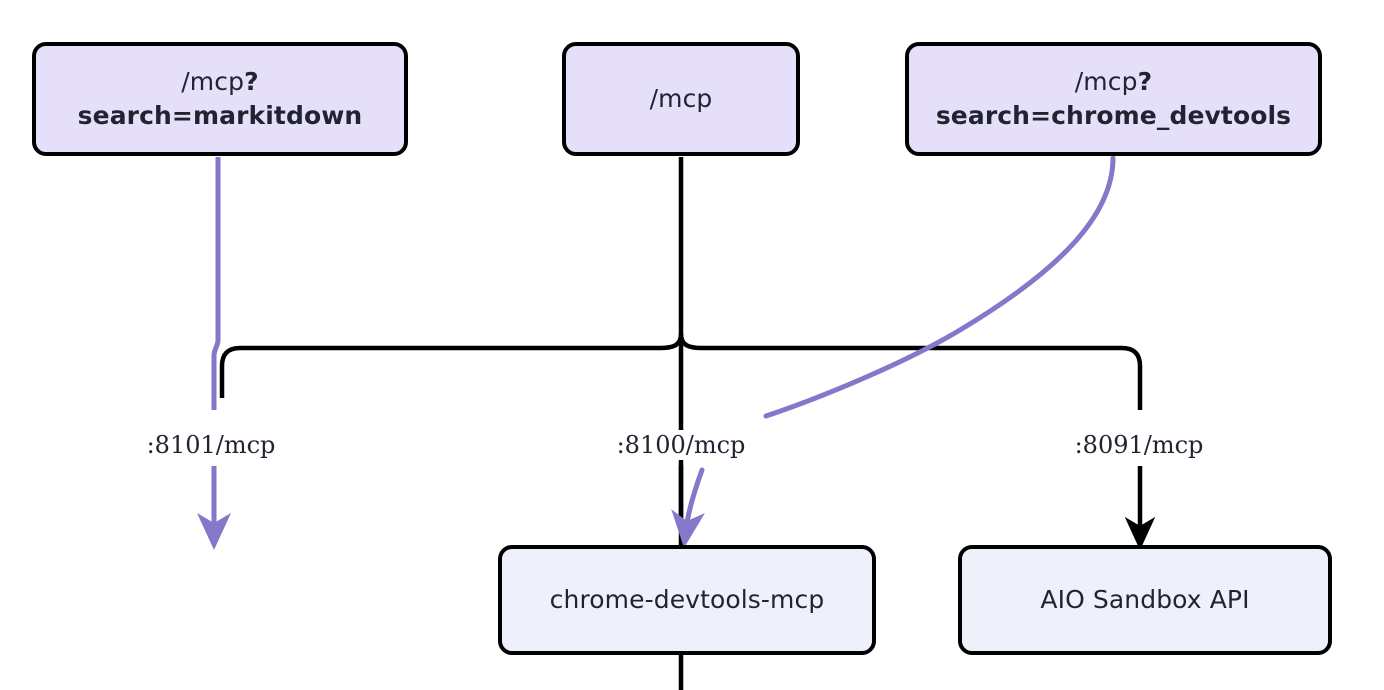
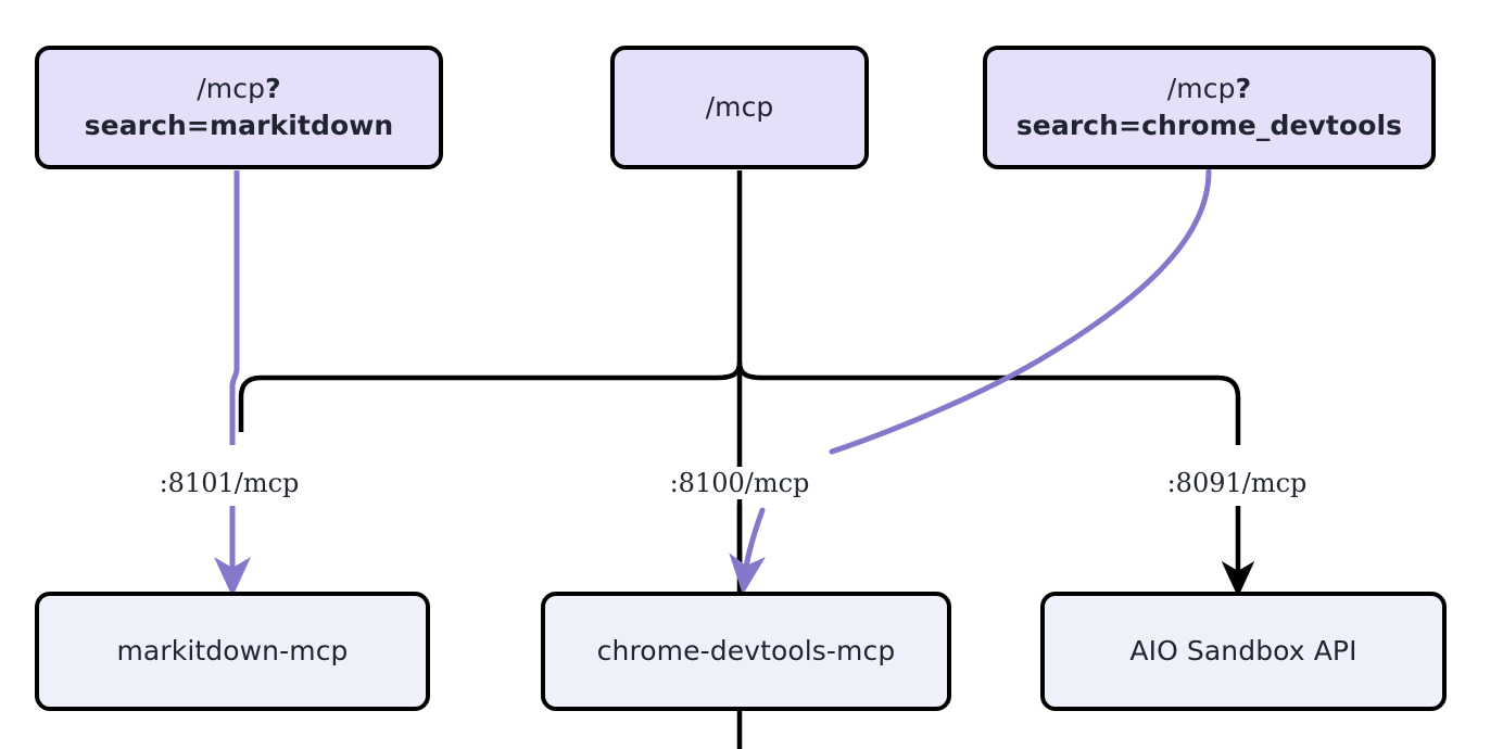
  /mcp?
  search=markitdown
  /mcp
  /mcp?
  search=chrome_devtools
  :8101/mcp
  :8100/mcp
  :8091/mcp
+ markitdown-mcp
  chrome-devtools-mcp
  AIO Sandbox API
